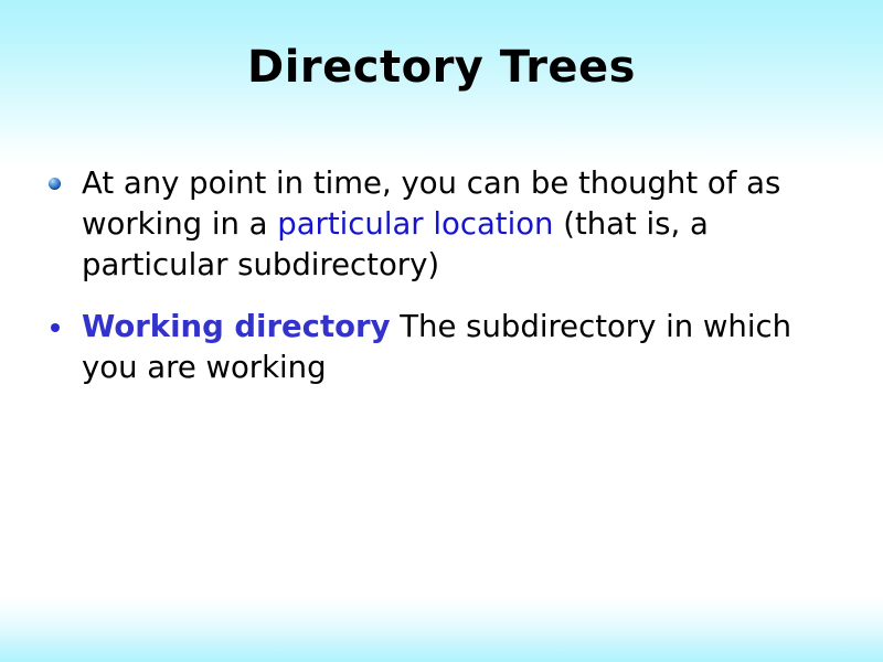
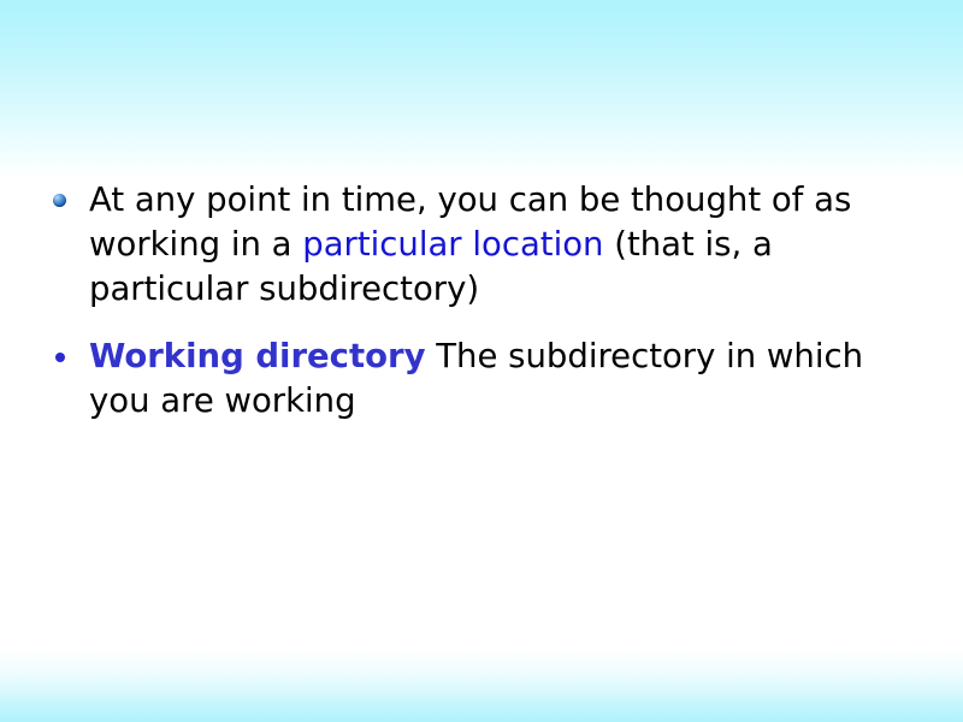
- Directory Trees
  At any point in time, you can be thought of as working in a particular location (that is, a particular subdirectory)
  Working directory The subdirectory in which you are working
